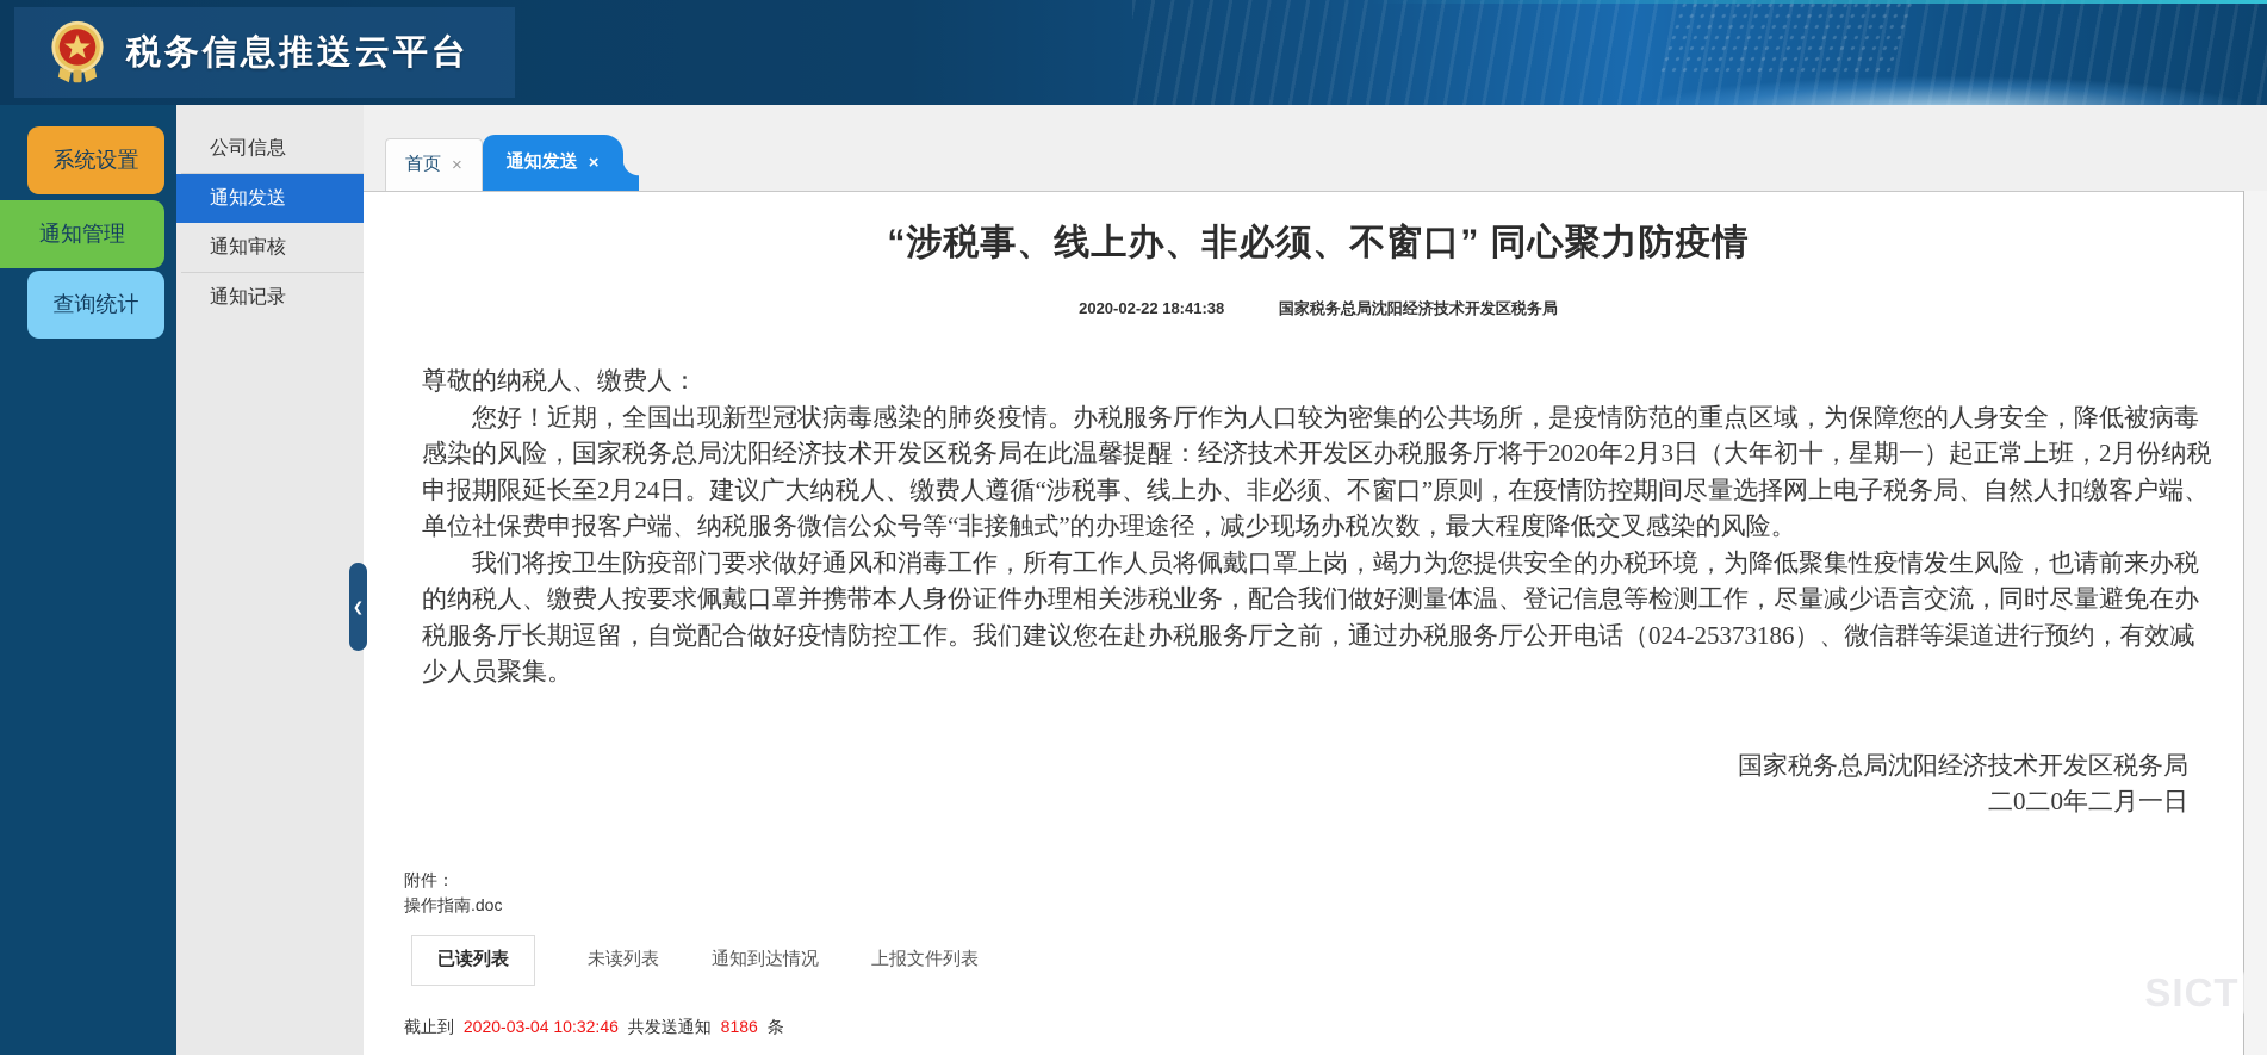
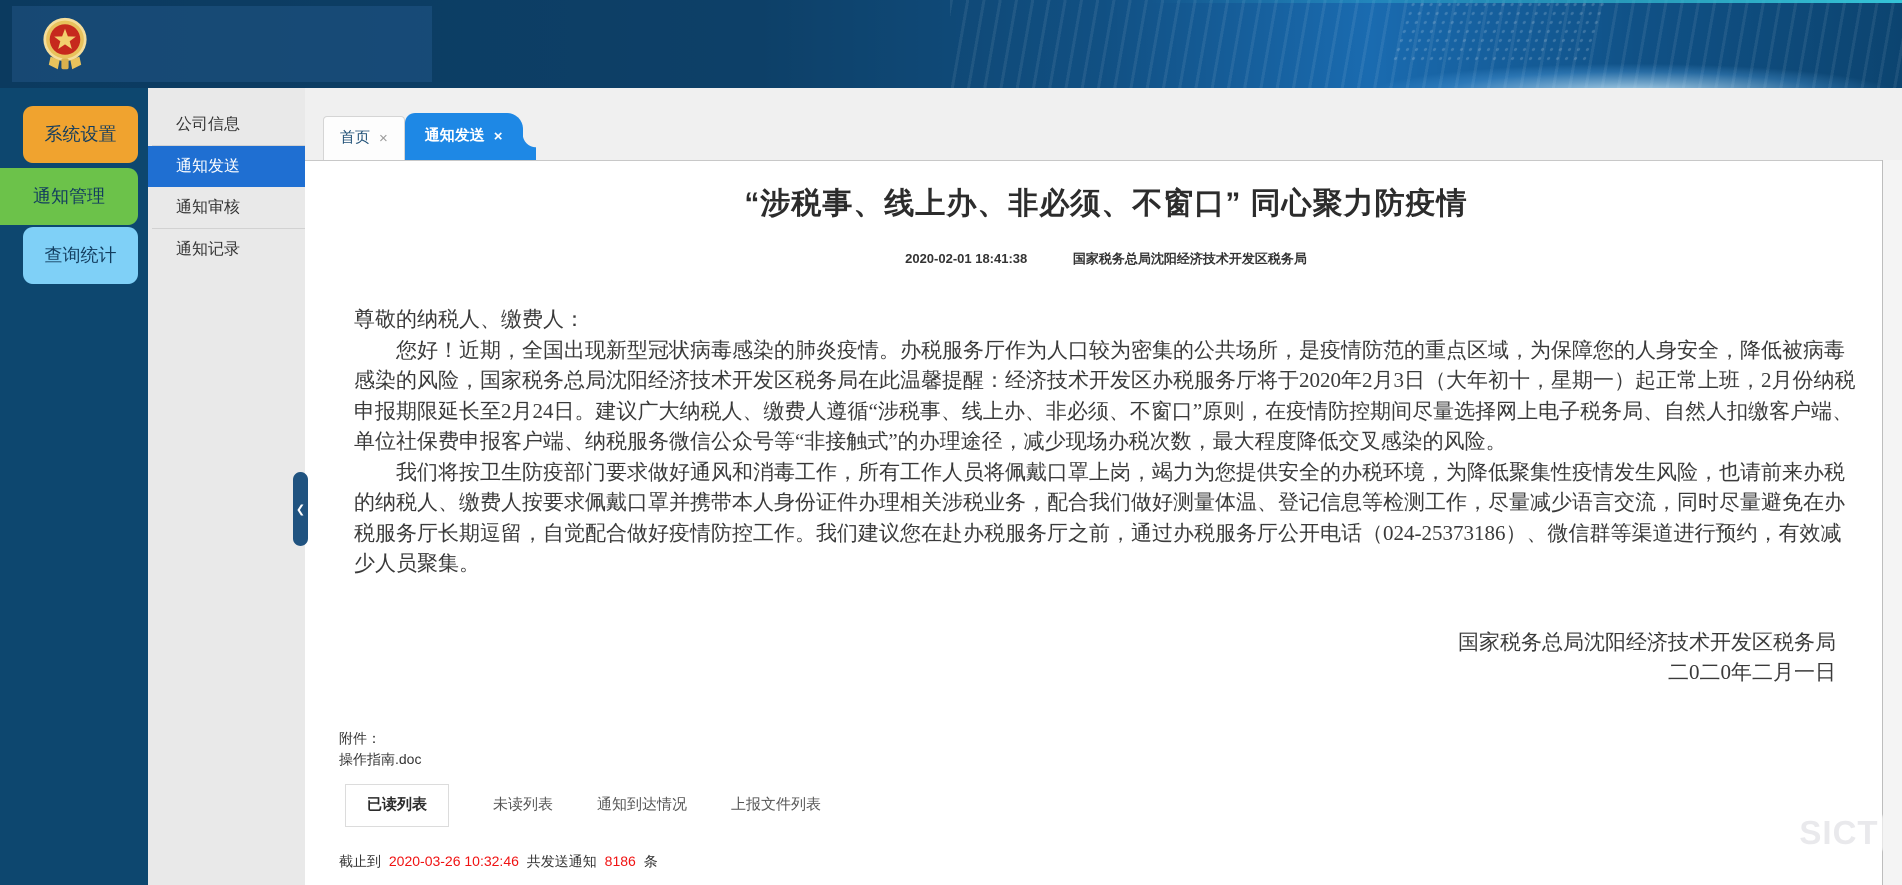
- 税务信息推送云平台
  系统设置
  通知管理
  查询统计
  公司信息
  通知发送
  通知审核
  通知记录
  首页
  ×
  通知发送
  ×
  “涉税事、线上办、非必须、不窗口” 同心聚力防疫情
- 2020-02-22 18:41:38 国家税务总局沈阳经济技术开发区税务局
+ 2020-02-01 18:41:38 国家税务总局沈阳经济技术开发区税务局
  尊敬的纳税人、缴费人：
  您好！近期，全国出现新型冠状病毒感染的肺炎疫情。办税服务厅作为人口较为密集的公共场所，是疫情防范的重点区域，为保障您的人身安全，降低被病毒感染的风险，国家税务总局沈阳经济技术开发区税务局在此温馨提醒：经济技术开发区办税服务厅将于2020年2月3日（大年初十，星期一）起正常上班，2月份纳税申报期限延长至2月24日。建议广大纳税人、缴费人遵循“涉税事、线上办、非必须、不窗口”原则，在疫情防控期间尽量选择网上电子税务局、自然人扣缴客户端、单位社保费申报客户端、纳税服务微信公众号等“非接触式”的办理途径，减少现场办税次数，最大程度降低交叉感染的风险。
  我们将按卫生防疫部门要求做好通风和消毒工作，所有工作人员将佩戴口罩上岗，竭力为您提供安全的办税环境，为降低聚集性疫情发生风险，也请前来办税的纳税人、缴费人按要求佩戴口罩并携带本人身份证件办理相关涉税业务，配合我们做好测量体温、登记信息等检测工作，尽量减少语言交流，同时尽量避免在办税服务厅长期逗留，自觉配合做好疫情防控工作。我们建议您在赴办税服务厅之前，通过办税服务厅公开电话（024-25373186）、微信群等渠道进行预约，有效减少人员聚集。
  国家税务总局沈阳经济技术开发区税务局
  二0二0年二月一日
  附件：
  操作指南.doc
  已读列表
  未读列表
  通知到达情况
  上报文件列表
- 截止到 2020-03-04 10:32:46 共发送通知 8186 条
+ 截止到 2020-03-26 10:32:46 共发送通知 8186 条
  ❮
